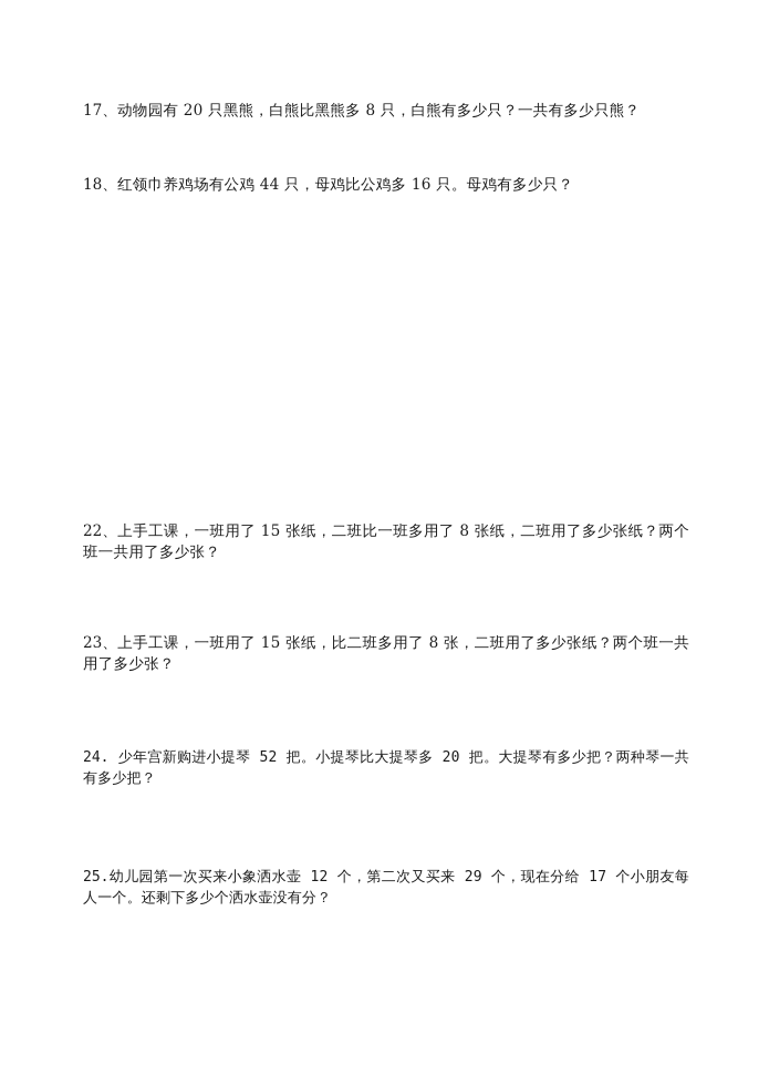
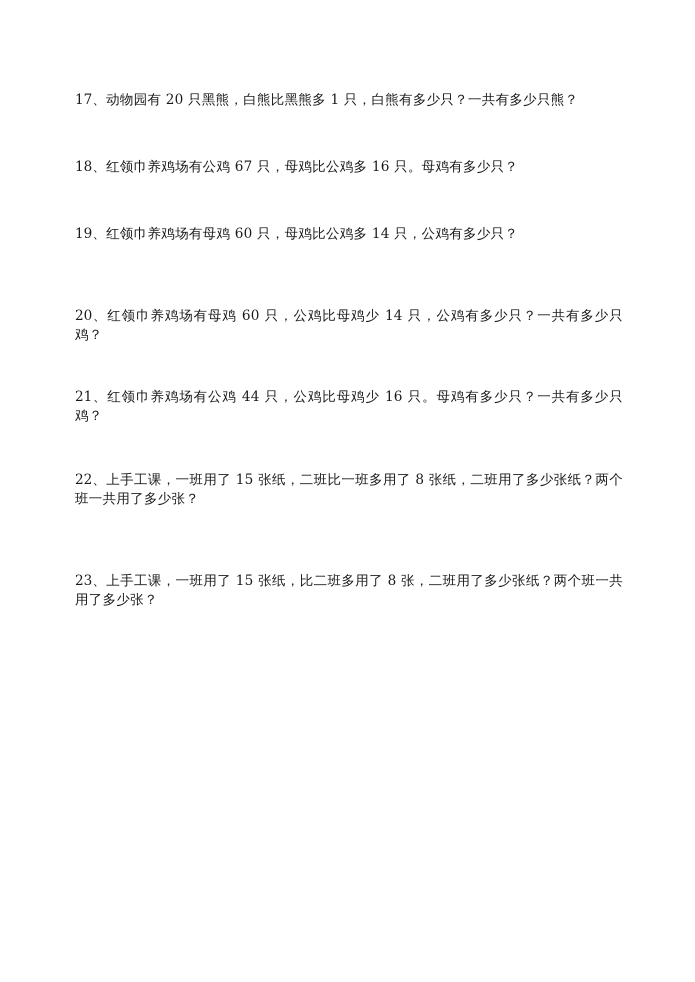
- 17、动物园有 20 只黑熊，白熊比黑熊多 8 只，白熊有多少只？一共有多少只熊？
+ 17、动物园有 20 只黑熊，白熊比黑熊多 1 只，白熊有多少只？一共有多少只熊？
- 18、红领巾养鸡场有公鸡 44 只，母鸡比公鸡多 16 只。母鸡有多少只？
+ 18、红领巾养鸡场有公鸡 67 只，母鸡比公鸡多 16 只。母鸡有多少只？
+ 19、红领巾养鸡场有母鸡 60 只，母鸡比公鸡多 14 只，公鸡有多少只？
+ 20、红领巾养鸡场有母鸡 60 只，公鸡比母鸡少 14 只，公鸡有多少只？一共有多少只鸡？
+ 21、红领巾养鸡场有公鸡 44 只，公鸡比母鸡少 16 只。母鸡有多少只？一共有多少只鸡？
  22、上手工课，一班用了 15 张纸，二班比一班多用了 8 张纸，二班用了多少张纸？两个班一共用了多少张？
  23、上手工课，一班用了 15 张纸，比二班多用了 8 张，二班用了多少张纸？两个班一共用了多少张？
- 24. 少年宫新购进小提琴 52 把。小提琴比大提琴多 20 把。大提琴有多少把？两种琴一共有多少把？
- 25.幼儿园第一次买来小象洒水壶 12 个，第二次又买来 29 个，现在分给 17 个小朋友每人一个。还剩下多少个洒水壶没有分？
